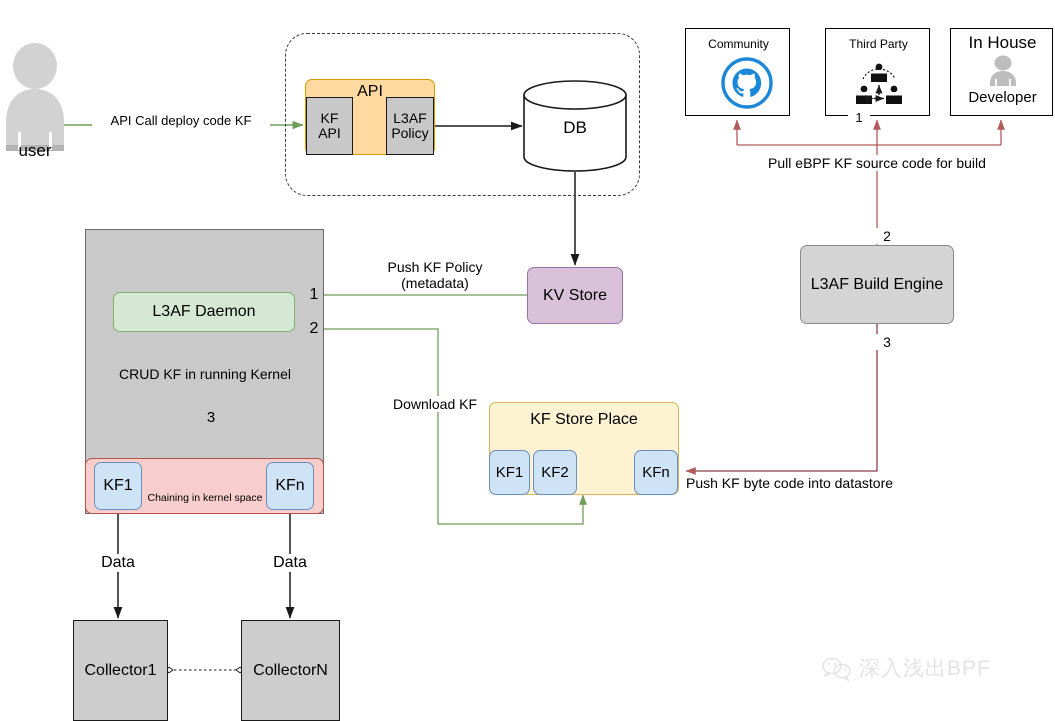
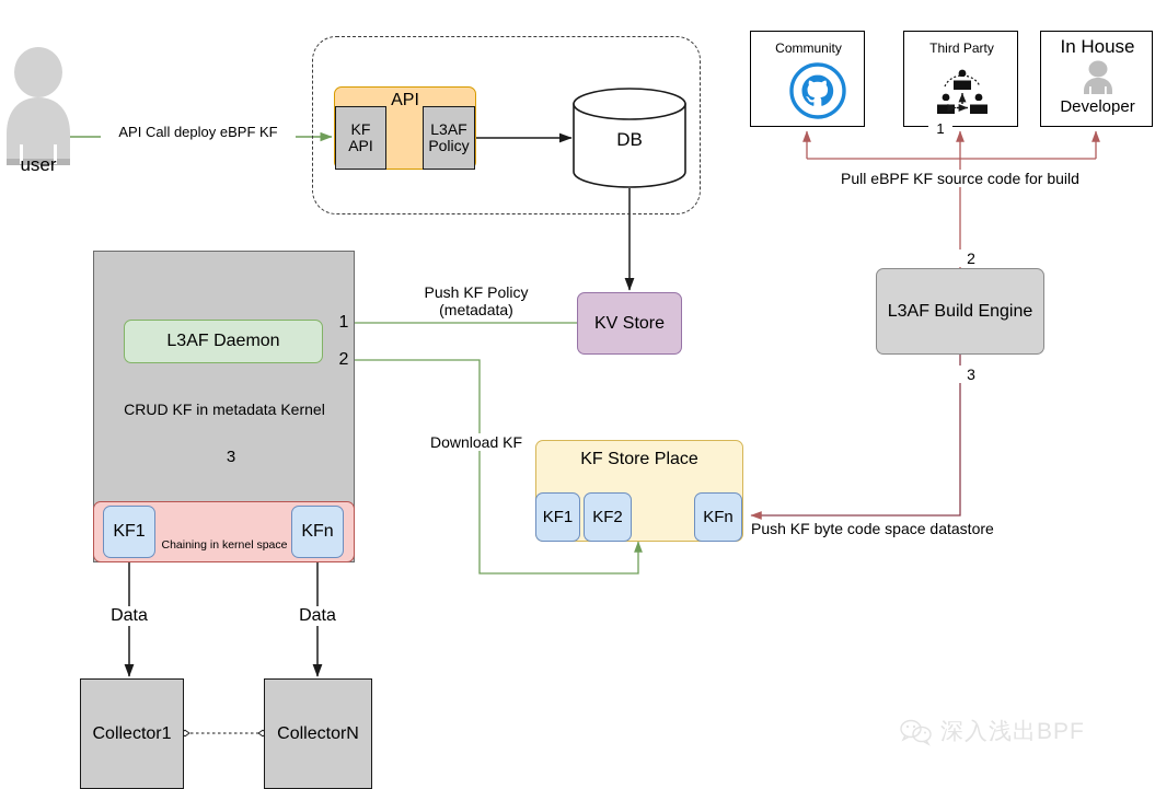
  user
- API Call deploy code KF
+ API Call deploy eBPF KF
  API
  KF
  API
  L3AF
  Policy
  DB
  Community
  Third Party
  In House
  Developer
  1
  Pull eBPF KF source code for build
  L3AF Build Engine
  2
  3
  L3AF Daemon
  1
  2
- CRUD KF in running Kernel
+ CRUD KF in metadata Kernel
  3
  KF1
  KFn
  Chaining in kernel space
  KV Store
  Push KF Policy
  (metadata)
  Download KF
  KF Store Place
  KF1
  KF2
  KFn
- Push KF byte code into datastore
+ Push KF byte code space datastore
  Data
  Data
  Collector1
  CollectorN
  深入浅出BPF
